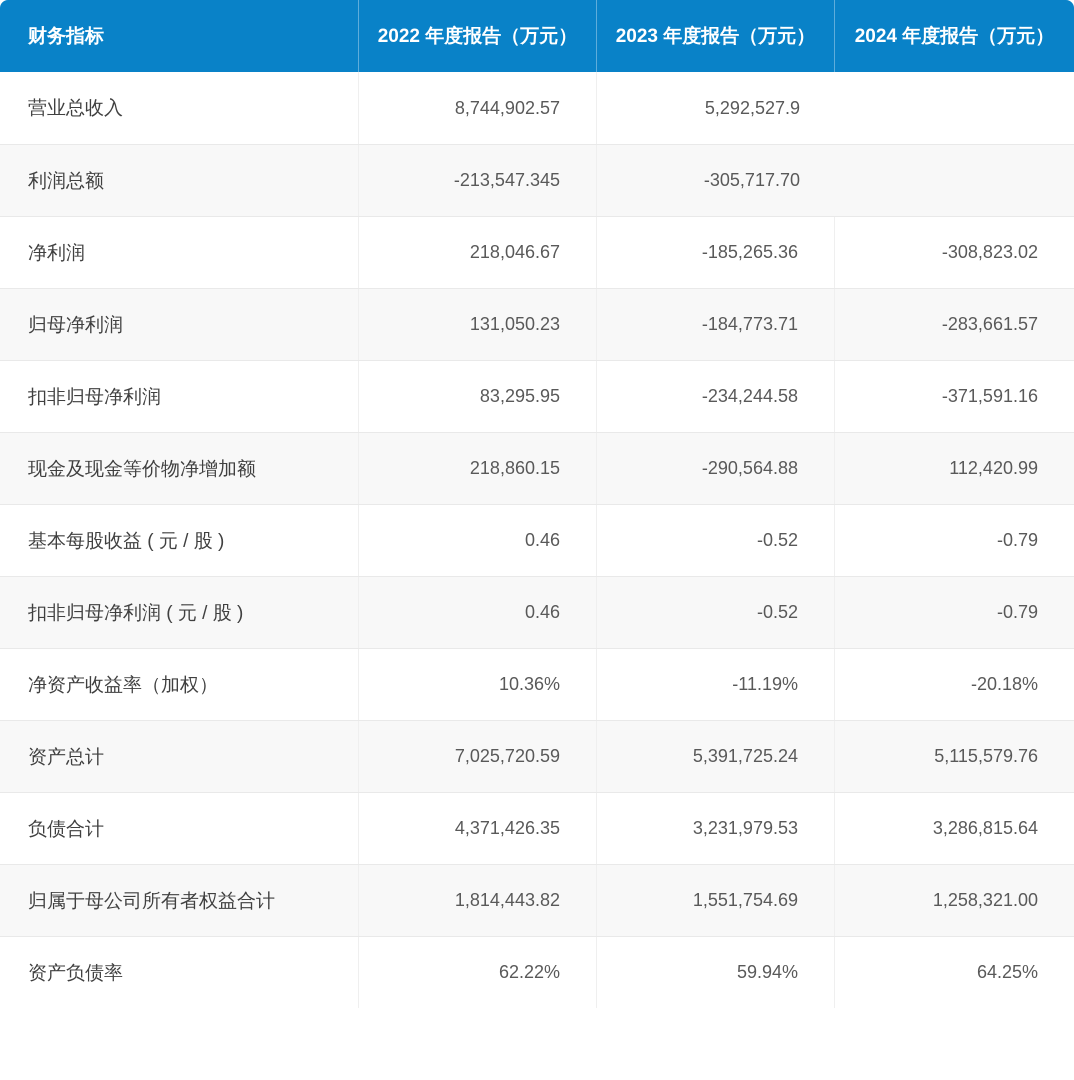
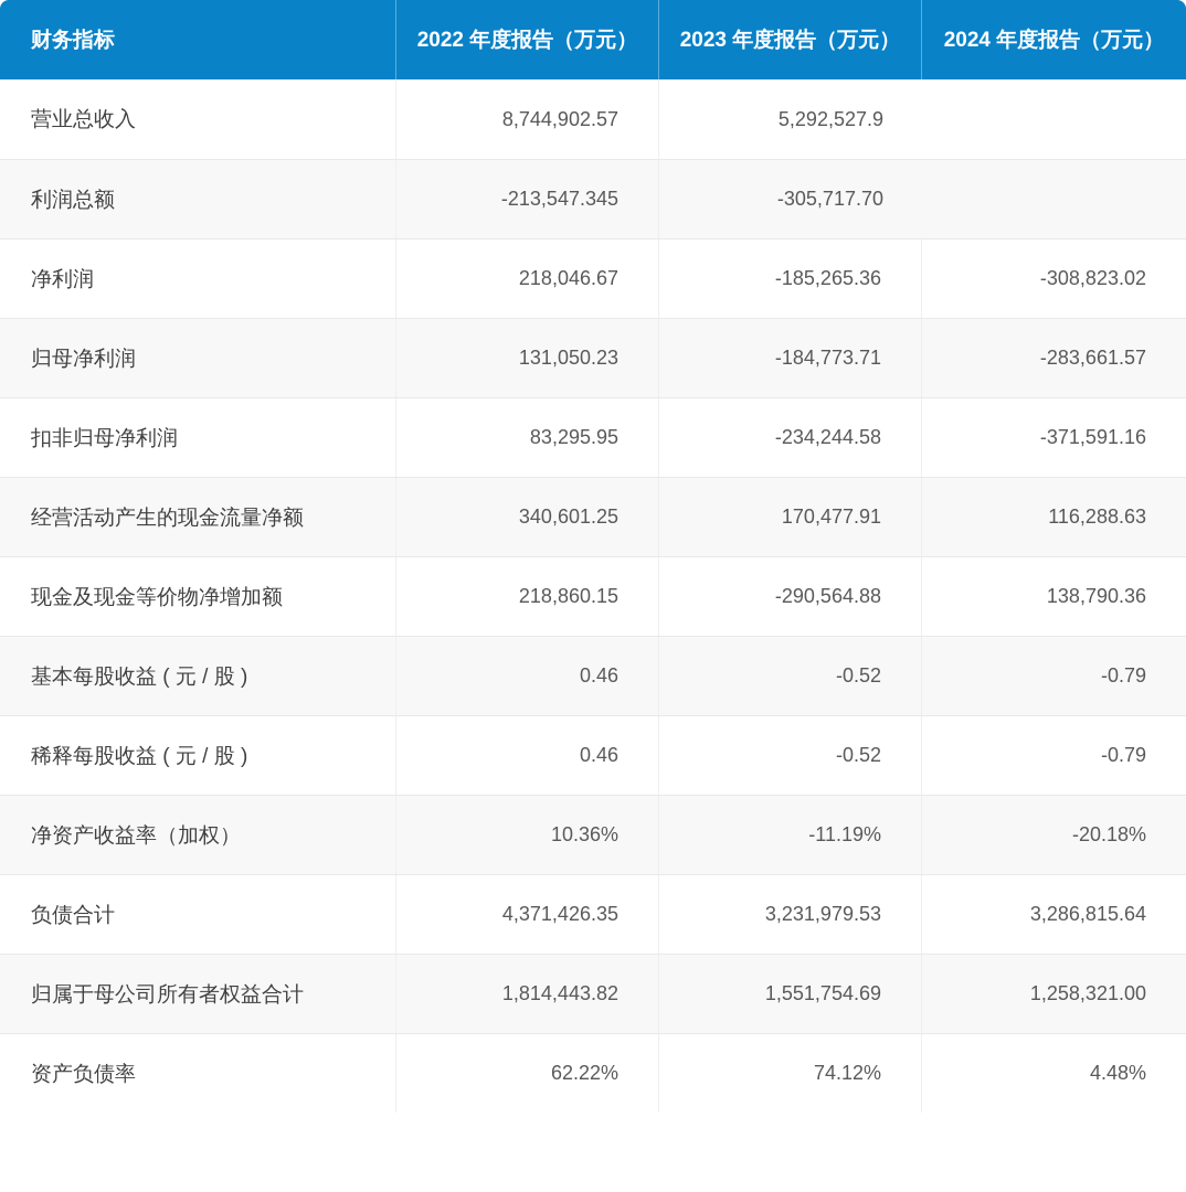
  财务指标
  2022 年度报告（万元）
  2023 年度报告（万元）
  2024 年度报告（万元）
  营业总收入
  8,744,902.57
  5,292,527.9
  利润总额
  -213,547.345
  -305,717.70
  净利润
  218,046.67
  -185,265.36
  -308,823.02
  归母净利润
  131,050.23
  -184,773.71
  -283,661.57
  扣非归母净利润
  83,295.95
  -234,244.58
  -371,591.16
+ 经营活动产生的现金流量净额
+ 340,601.25
+ 170,477.91
+ 116,288.63
  现金及现金等价物净增加额
  218,860.15
  -290,564.88
- 112,420.99
+ 138,790.36
  基本每股收益 ( 元 / 股 )
  0.46
  -0.52
  -0.79
- 扣非归母净利润 ( 元 / 股 )
+ 稀释每股收益 ( 元 / 股 )
  0.46
  -0.52
  -0.79
  净资产收益率（加权）
  10.36%
  -11.19%
  -20.18%
- 资产总计
- 7,025,720.59
- 5,391,725.24
- 5,115,579.76
  负债合计
  4,371,426.35
  3,231,979.53
  3,286,815.64
  归属于母公司所有者权益合计
  1,814,443.82
  1,551,754.69
  1,258,321.00
  资产负债率
  62.22%
- 59.94%
+ 74.12%
- 64.25%
+ 4.48%
